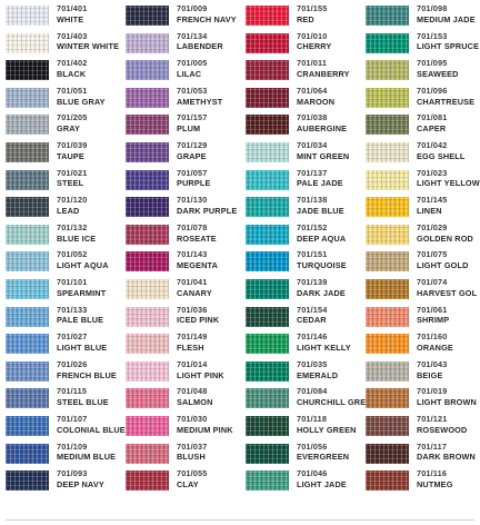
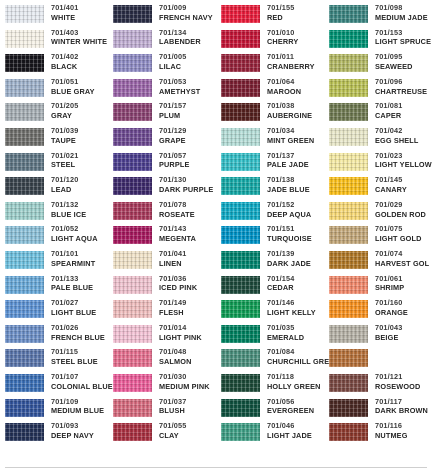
  701/401
  WHITE
  701/009
  FRENCH NAVY
  701/155
  RED
  701/098
  MEDIUM JADE
  701/403
  WINTER WHITE
  701/134
  LABENDER
  701/010
  CHERRY
  701/153
  LIGHT SPRUCE
  701/402
  BLACK
  701/005
  LILAC
  701/011
  CRANBERRY
  701/095
  SEAWEED
  701/051
  BLUE GRAY
  701/053
  AMETHYST
  701/064
  MAROON
  701/096
  CHARTREUSE
  701/205
  GRAY
  701/157
  PLUM
  701/038
  AUBERGINE
  701/081
  CAPER
  701/039
  TAUPE
  701/129
  GRAPE
  701/034
  MINT GREEN
  701/042
  EGG SHELL
  701/021
  STEEL
  701/057
  PURPLE
  701/137
  PALE JADE
  701/023
  LIGHT YELLOW
  701/120
  LEAD
  701/130
  DARK PURPLE
  701/138
  JADE BLUE
  701/145
- LINEN
+ CANARY
  701/132
  BLUE ICE
  701/078
  ROSEATE
  701/152
  DEEP AQUA
  701/029
  GOLDEN ROD
  701/052
  LIGHT AQUA
  701/143
  MEGENTA
  701/151
  TURQUOISE
  701/075
  LIGHT GOLD
  701/101
  SPEARMINT
  701/041
- CANARY
+ LINEN
  701/139
  DARK JADE
  701/074
  HARVEST GOL
  701/133
  PALE BLUE
  701/036
  ICED PINK
  701/154
  CEDAR
  701/061
  SHRIMP
  701/027
  LIGHT BLUE
  701/149
  FLESH
  701/146
  LIGHT KELLY
  701/160
  ORANGE
  701/026
  FRENCH BLUE
  701/014
  LIGHT PINK
  701/035
  EMERALD
  701/043
  BEIGE
  701/115
  STEEL BLUE
  701/048
  SALMON
  701/084
  CHURCHILL GR
- 701/019
- LIGHT BROWN
  701/107
  COLONIAL BLU
  701/030
  MEDIUM PINK
  701/118
  HOLLY GREEN
  701/121
  ROSEWOOD
  701/109
  MEDIUM BLUE
  701/037
  BLUSH
  701/056
  EVERGREEN
  701/117
  DARK BROWN
  701/093
  DEEP NAVY
  701/055
  CLAY
  701/046
  LIGHT JADE
  701/116
  NUTMEG
